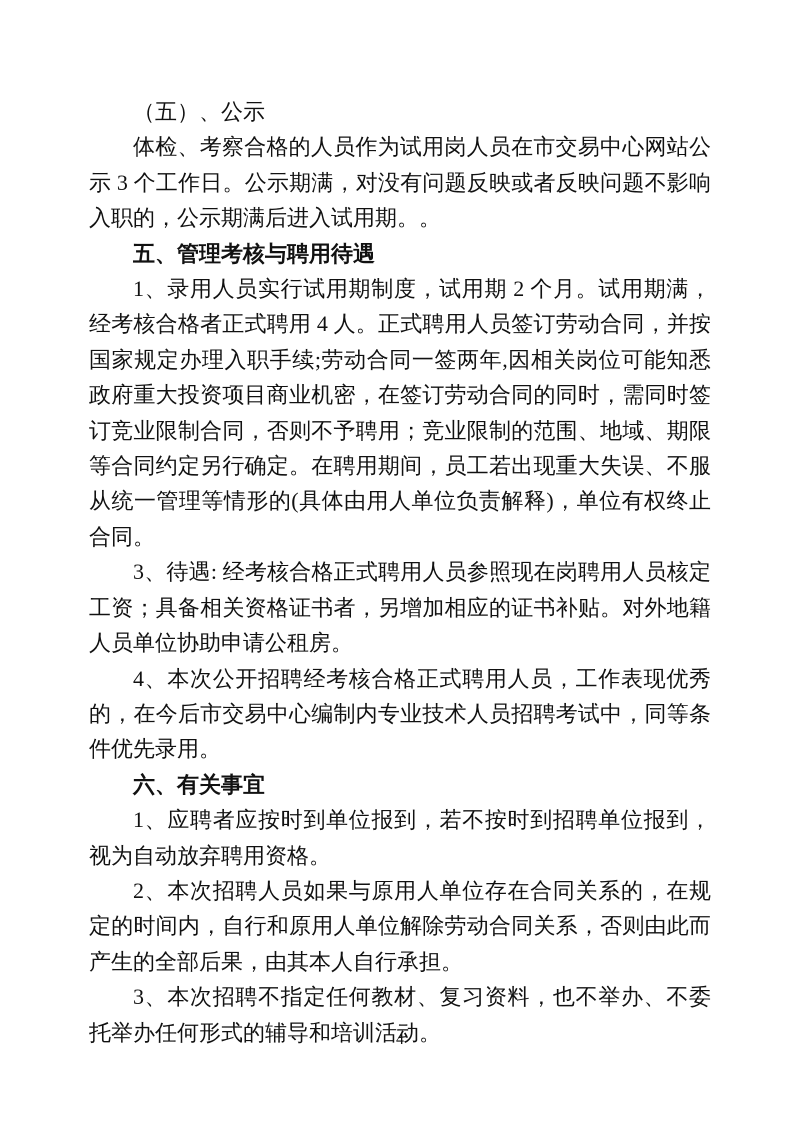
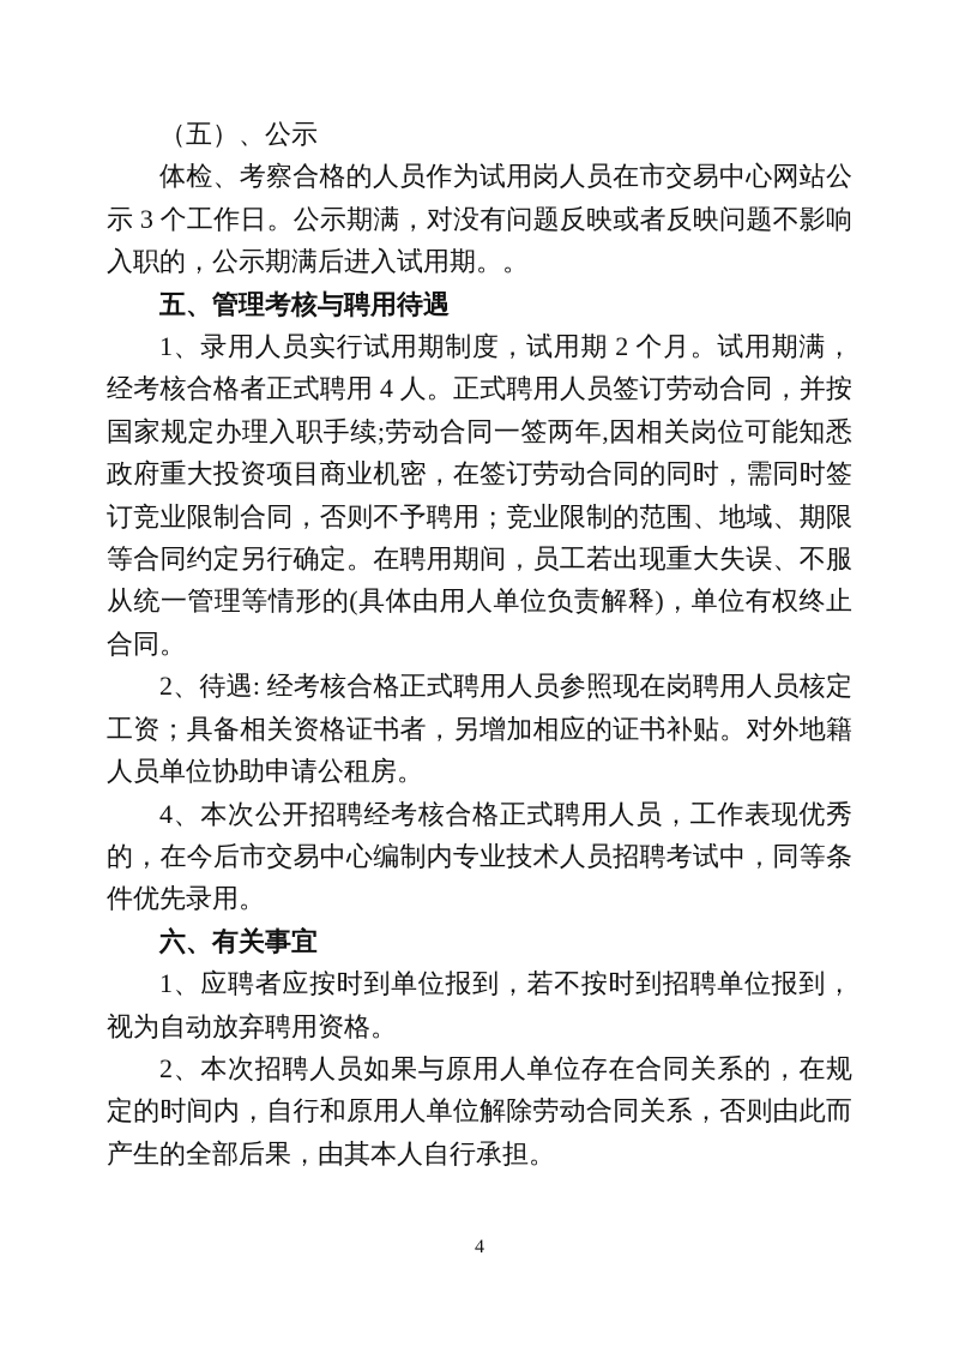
  （五）、公示
  体检、考察合格的人员作为试用岗人员在市交易中心网站公示 3 个工作日。公示期满，对没有问题反映或者反映问题不影响入职的，公示期满后进入试用期。。
  五、管理考核与聘用待遇
  1、录用人员实行试用期制度，试用期 2 个月。试用期满，经考核合格者正式聘用 4 人。正式聘用人员签订劳动合同，并按国家规定办理入职手续;劳动合同一签两年,因相关岗位可能知悉政府重大投资项目商业机密，在签订劳动合同的同时，需同时签订竞业限制合同，否则不予聘用；竞业限制的范围、地域、期限等合同约定另行确定。在聘用期间，员工若出现重大失误、不服从统一管理等情形的(具体由用人单位负责解释)，单位有权终止合同。
- 3、待遇: 经考核合格正式聘用人员参照现在岗聘用人员核定工资；具备相关资格证书者，另增加相应的证书补贴。对外地籍人员单位协助申请公租房。
+ 2、待遇: 经考核合格正式聘用人员参照现在岗聘用人员核定工资；具备相关资格证书者，另增加相应的证书补贴。对外地籍人员单位协助申请公租房。
  4、本次公开招聘经考核合格正式聘用人员，工作表现优秀的，在今后市交易中心编制内专业技术人员招聘考试中，同等条件优先录用。
  六、有关事宜
  1、应聘者应按时到单位报到，若不按时到招聘单位报到，视为自动放弃聘用资格。
  2、本次招聘人员如果与原用人单位存在合同关系的，在规定的时间内，自行和原用人单位解除劳动合同关系，否则由此而产生的全部后果，由其本人自行承担。
- 3、本次招聘不指定任何教材、复习资料，也不举办、不委托举办任何形式的辅导和培训活动。
  4
